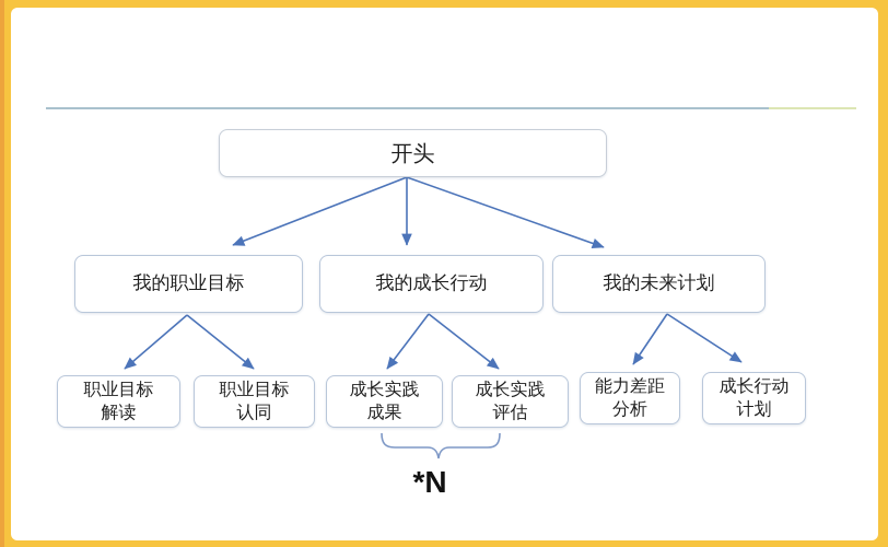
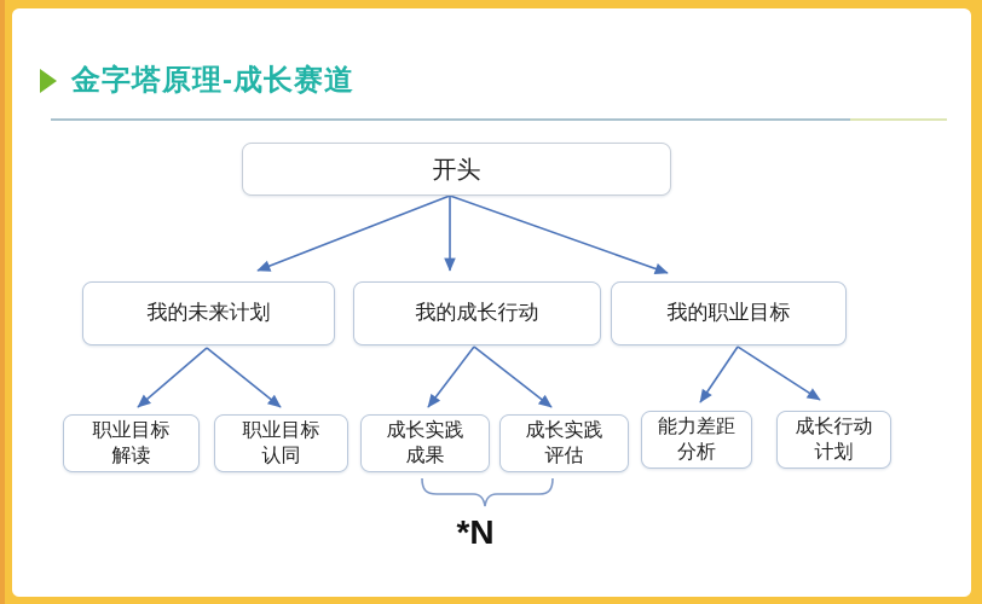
+ 金字塔原理-成长赛道
  开头
- 我的职业目标
+ 我的未来计划
  我的成长行动
- 我的未来计划
+ 我的职业目标
  职业目标
  解读
  职业目标
  认同
  成长实践
  成果
  成长实践
  评估
  能力差距
  分析
  成长行动
  计划
  *N
